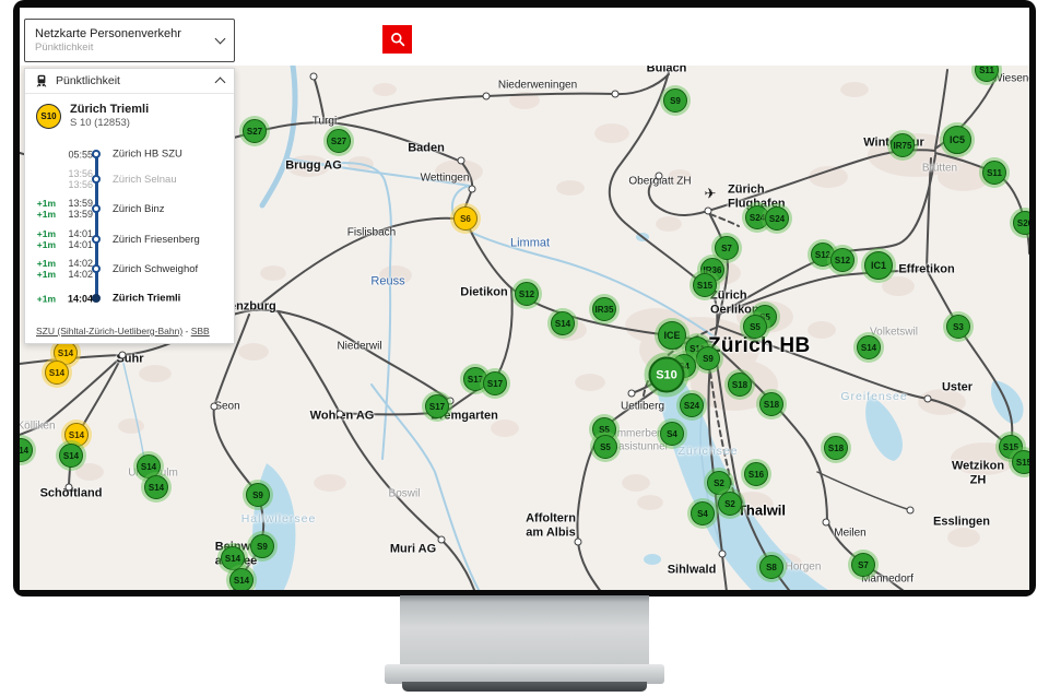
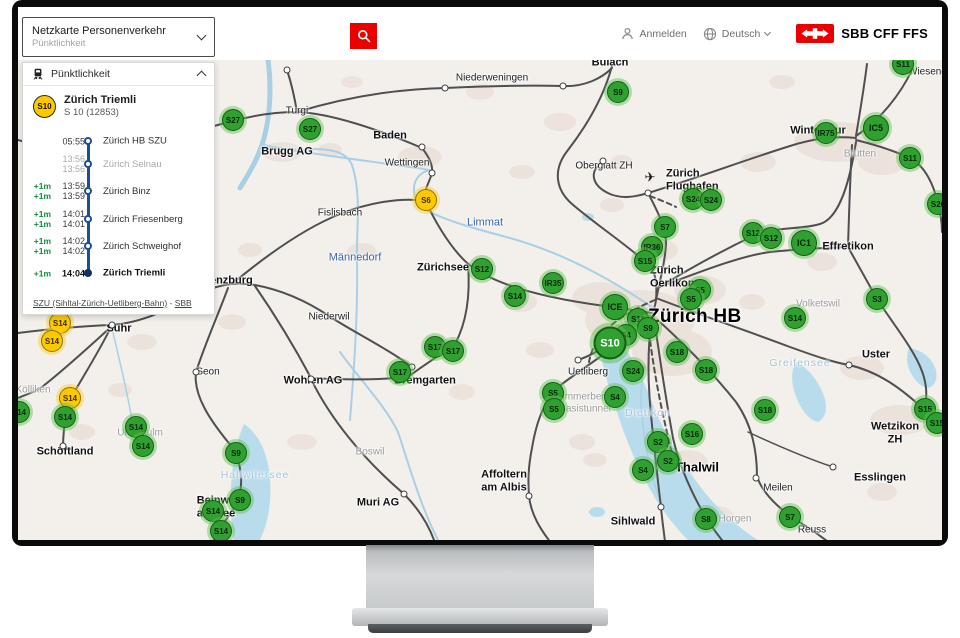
  Niederweningen
  Turgi
  Baden
  Brugg AG
  Wettingen
  Oberglatt ZH
  Bülach
  Zürich
  Flughafen
  ✈
  Brütten
  Fislisbach
  Limmat
- Reuss
+ Männedorf
- Dietikon
+ Zürichsee
  nzburg
  Niederwil
  Zürich
  Oerliko
  Zürich HB
  Volketswil
  Effretikon
  Uster
  Greifensee
  Uetliberg
  asistunnel
- Zürichsee
+ Dietikon
  emgarten
  Wohn AG
  Boswil
  Muri AG
  Affoltern
  am Albis
  Sihlwald
  Thalwil
  Meilen
- Männedorf
+ Reuss
  Horgen
  Wetzikon ZH
  Esslingen
  Hallwilersee
  Schöftland
  Kölliken
  Suhr
  Seon
  S27
  S27
  S9
  S11
  IR75
  IC5
  S11
  S24
  S24
  S7
  IR36
  S15
  S12
  S12
  IC1
  S3
  S14
  S6
  S12
  IR35
  S14
  S17
  S17
  S17
  ICE
  S9
  S10
  S5
  S18
  S18
  S18
  S24
  S4
  S5
  S5
  S2
  S2
  S16
  S4
  S8
  S7
  S9
  S9
  S14
  S14
  S14
  S14
  S14
  S14
  S14
  S14
  S15
  S15
  Netzkarte Personenverkehr
  Pünktlichkeit
+ Anmelden
+ Deutsch
+ SBB CFF FFS
  Pünktlichkeit
  S10
  Zürich Triemli
  S 10 (12853)
  05:55
  Zürich HB SZU
  13:56
  13:56
  Zürich Selnau
  +1m
  +1m
  13:59
  13:59
  Zürich Binz
  +1m
  +1m
  14:01
  14:01
  Zürich Friesenberg
  +1m
  +1m
  14:02
  14:02
  Zürich Schweighof
  +1m
  14:04
  Zürich Triemli
  SZU (Sihltal-Zürich-Uetliberg-Bahn) - SBB
